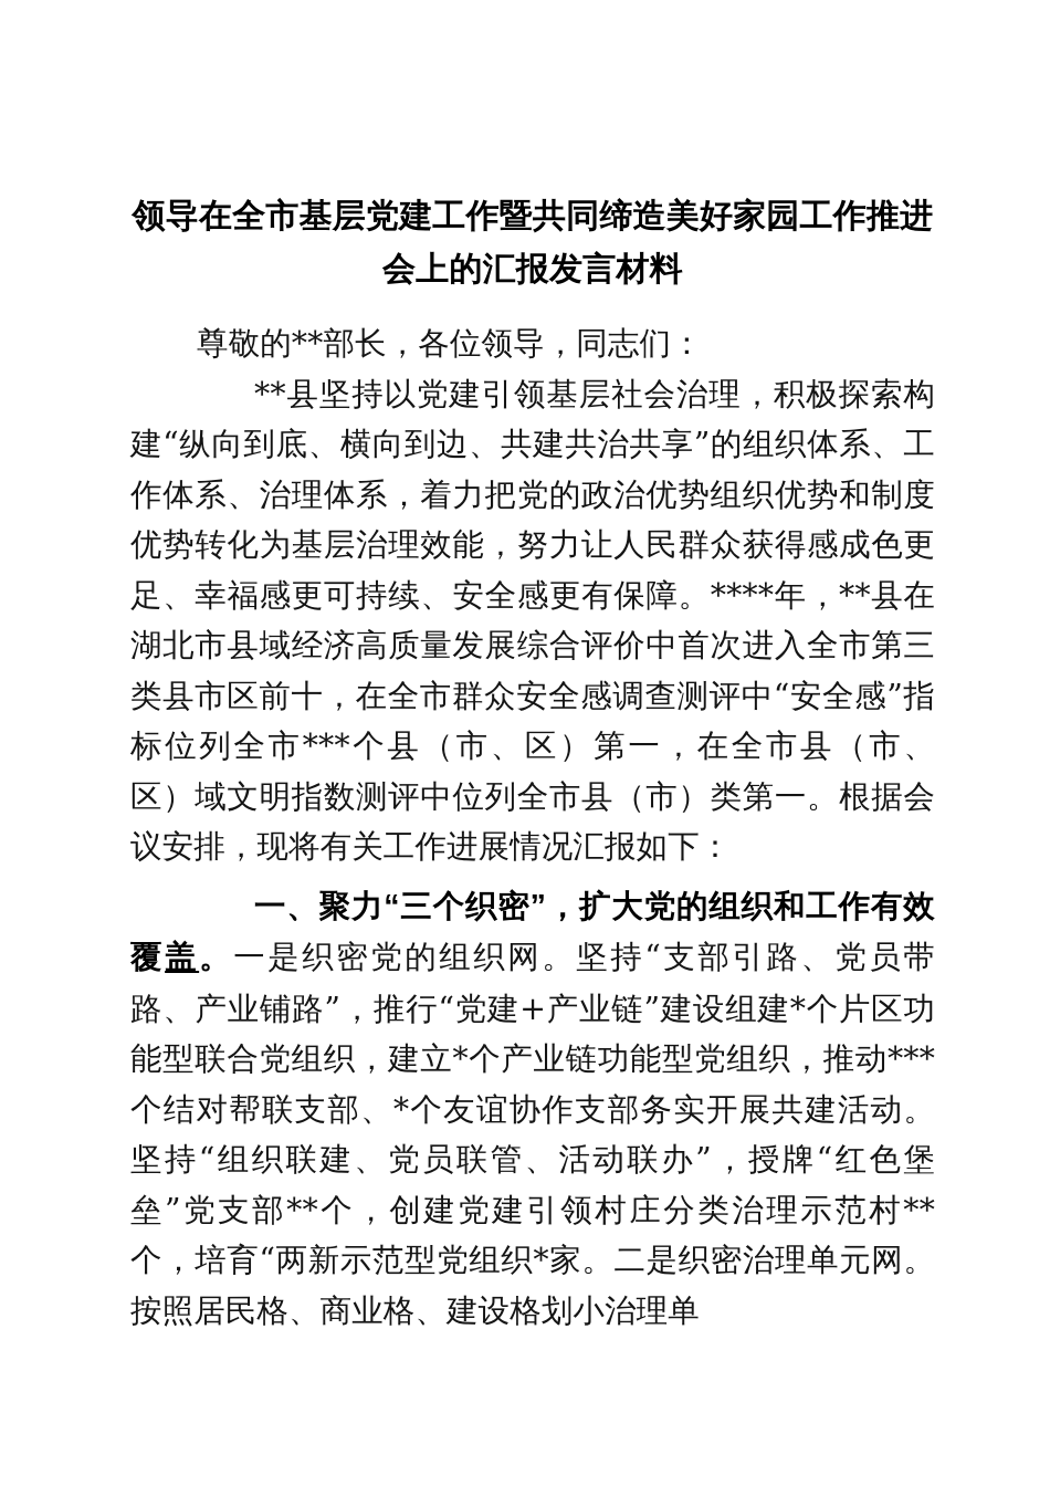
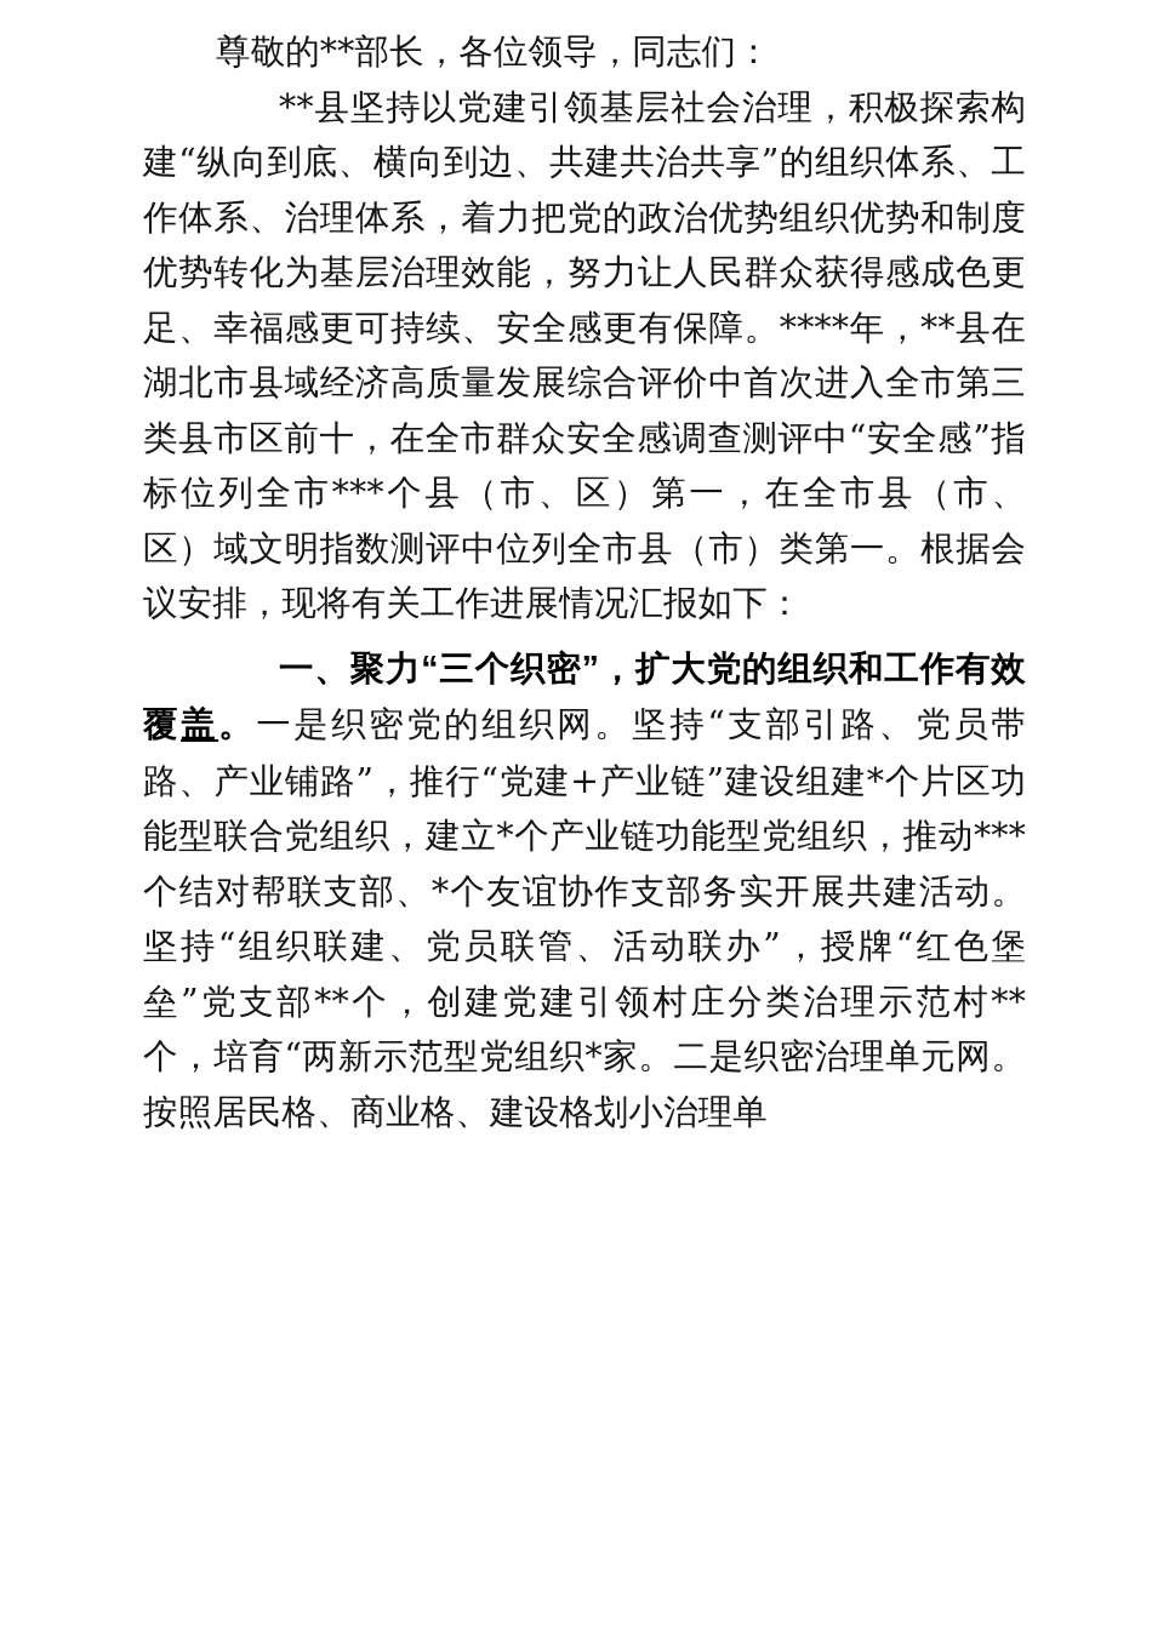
- 领导在全市基层党建工作暨共同缔造美好家园工作推进会上的汇报发言材料
  尊敬的**部长，各位领导，同志们：
  **县坚持以党建引领基层社会治理，积极探索构建“纵向到底、横向到边、共建共治共享”的组织体系、工作体系、治理体系，着力把党的政治优势组织优势和制度优势转化为基层治理效能，努力让人民群众获得感成色更足、幸福感更可持续、安全感更有保障。****年，**县在湖北市县域经济高质量发展综合评价中首次进入全市第三类县市区前十，在全市群众安全感调查测评中“安全感”指标位列全市***个县（市、区）第一，在全市县（市、区）域文明指数测评中位列全市县（市）类第一。根据会议安排，现将有关工作进展情况汇报如下：
  一、聚力“三个织密”，扩大党的组织和工作有效覆盖。一是织密党的组织网。坚持“支部引路、党员带路、产业铺路”，推行“党建+产业链”建设组建*个片区功能型联合党组织，建立*个产业链功能型党组织，推动***个结对帮联支部、*个友谊协作支部务实开展共建活动。坚持“组织联建、党员联管、活动联办”，授牌“红色堡垒”党支部**个，创建党建引领村庄分类治理示范村**个，培育“两新示范型党组织*家。二是织密治理单元网。按照居民格、商业格、建设格划小治理单
